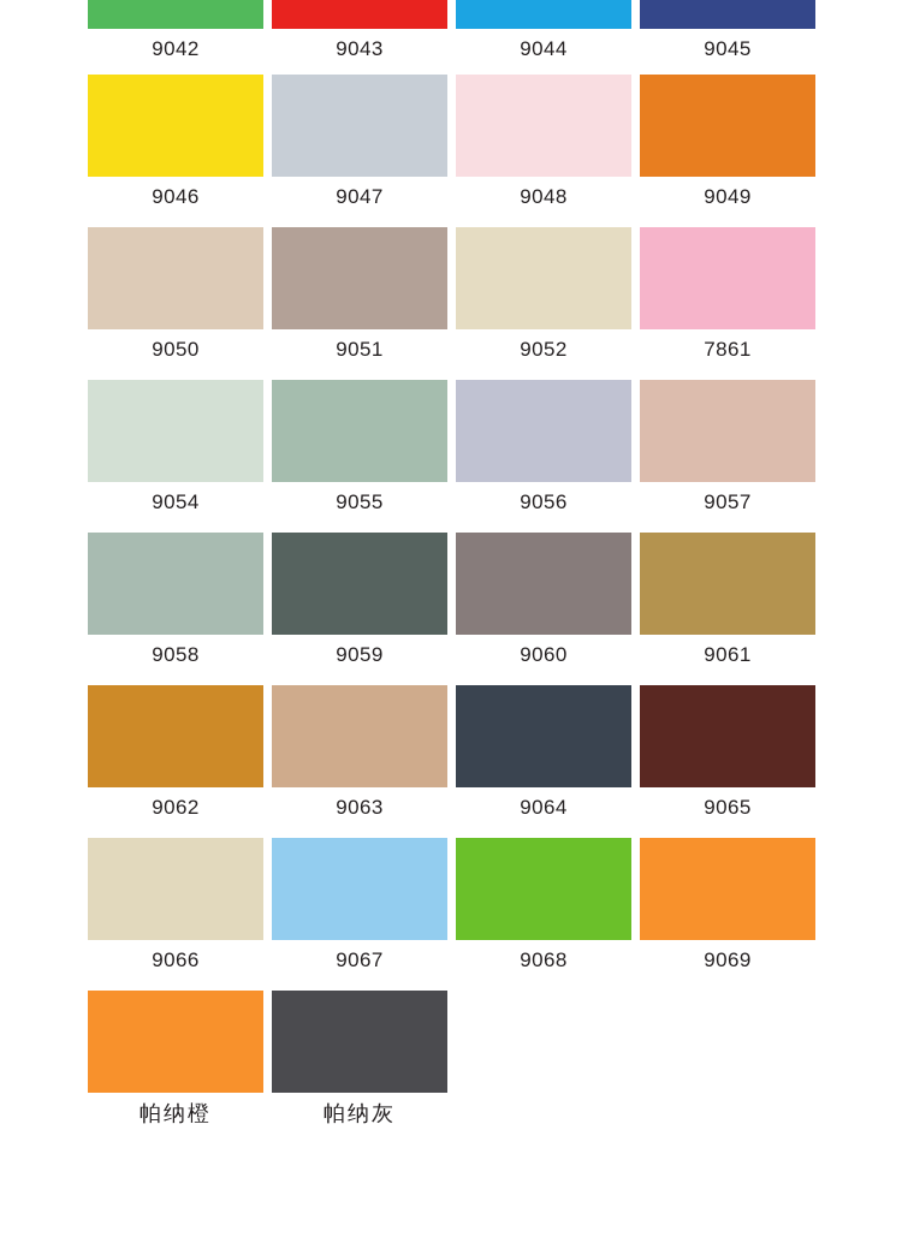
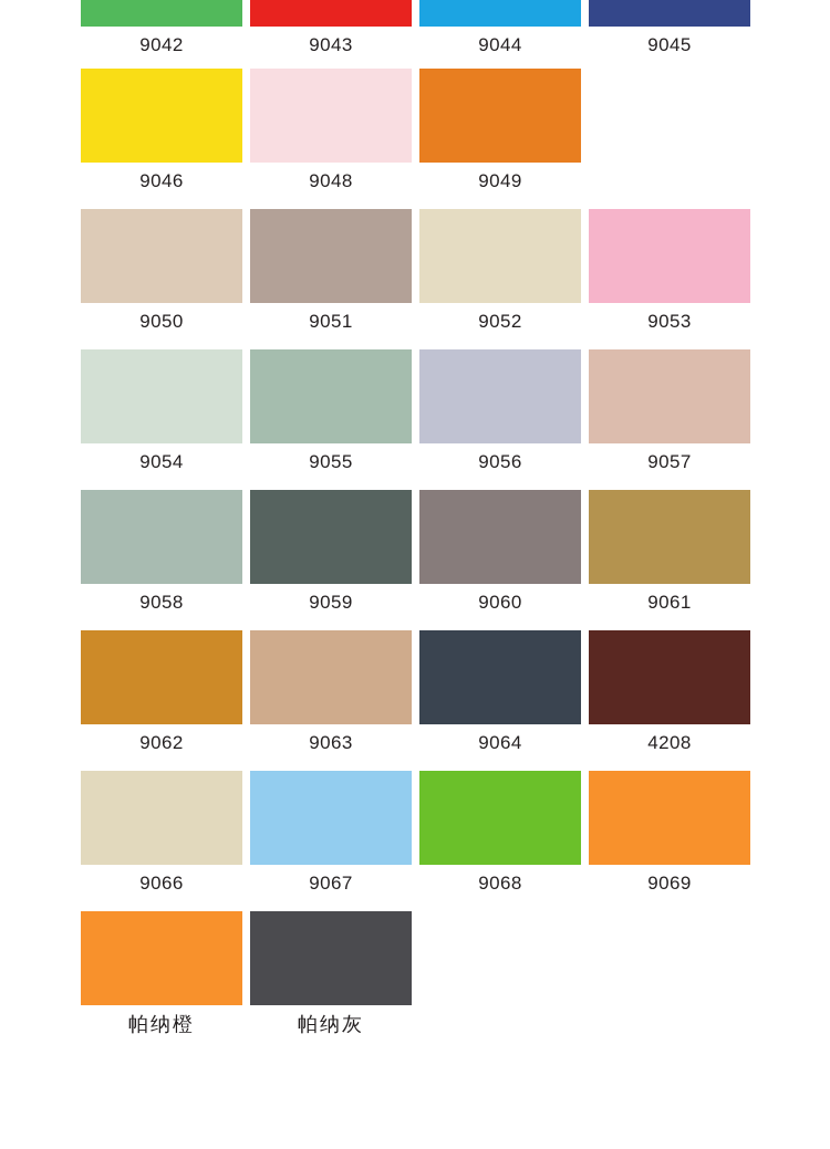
  9042
  9043
  9044
  9045
  9046
- 9047
  9048
  9049
  9050
  9051
  9052
- 7861
+ 9053
  9054
  9055
  9056
  9057
  9058
  9059
  9060
  9061
  9062
  9063
  9064
- 9065
+ 4208
  9066
  9067
  9068
  9069
  帕纳橙
  帕纳灰
